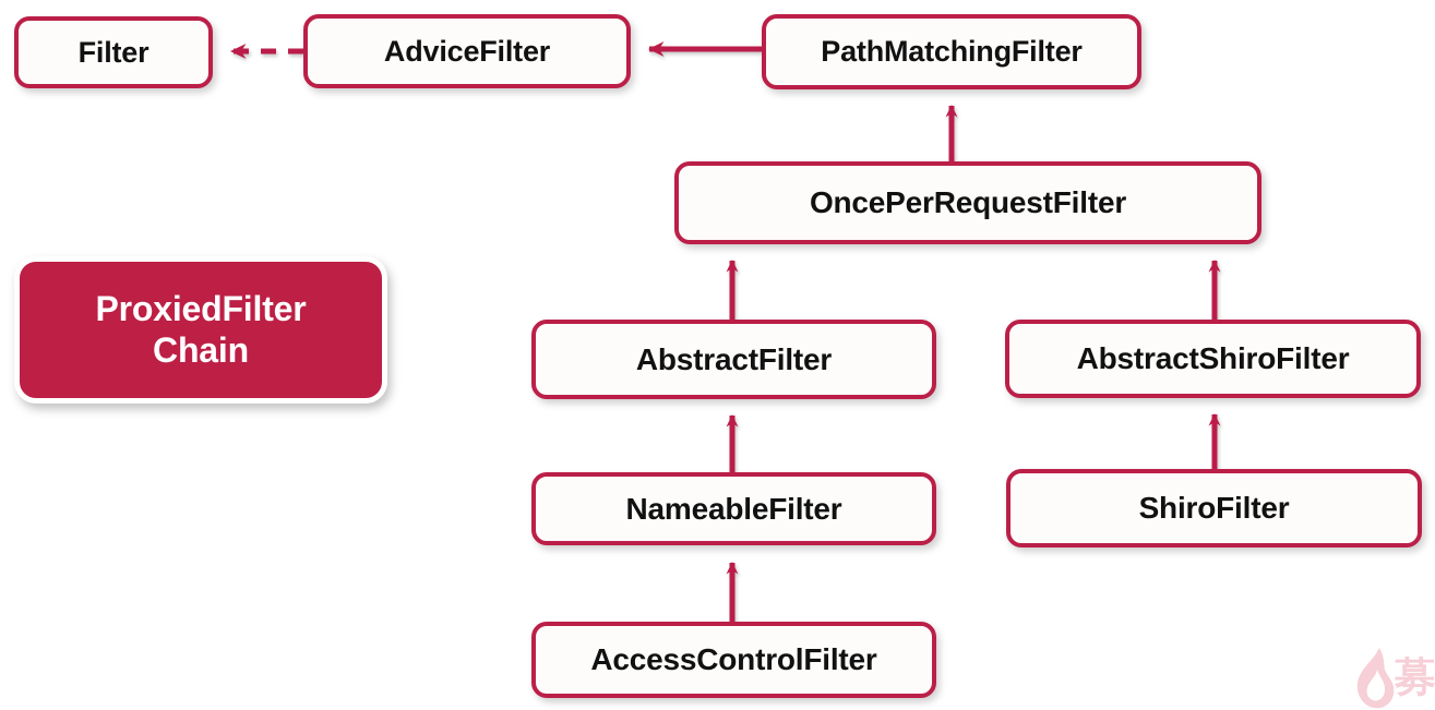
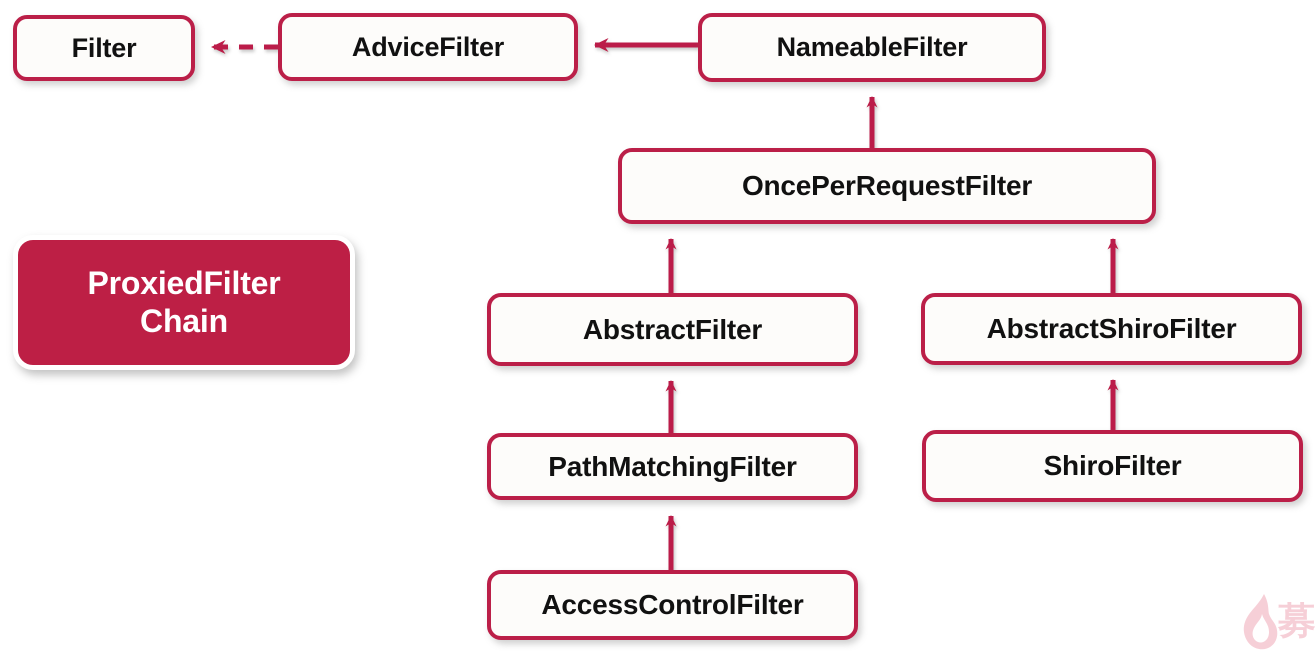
  Filter
  AdviceFilter
- PathMatchingFilter
+ NameableFilter
  OncePerRequestFilter
  ProxiedFilter
  Chain
  AbstractFilter
  AbstractShiroFilter
- NameableFilter
+ PathMatchingFilter
  ShiroFilter
  AccessControlFilter
  募
